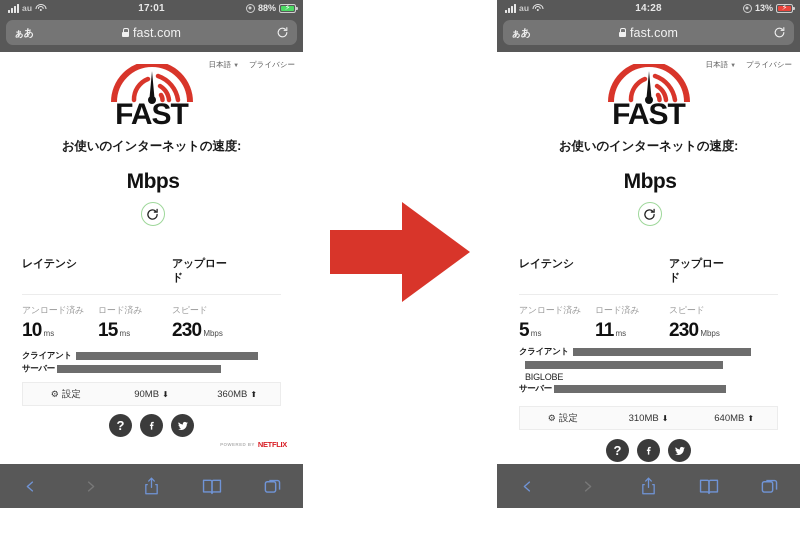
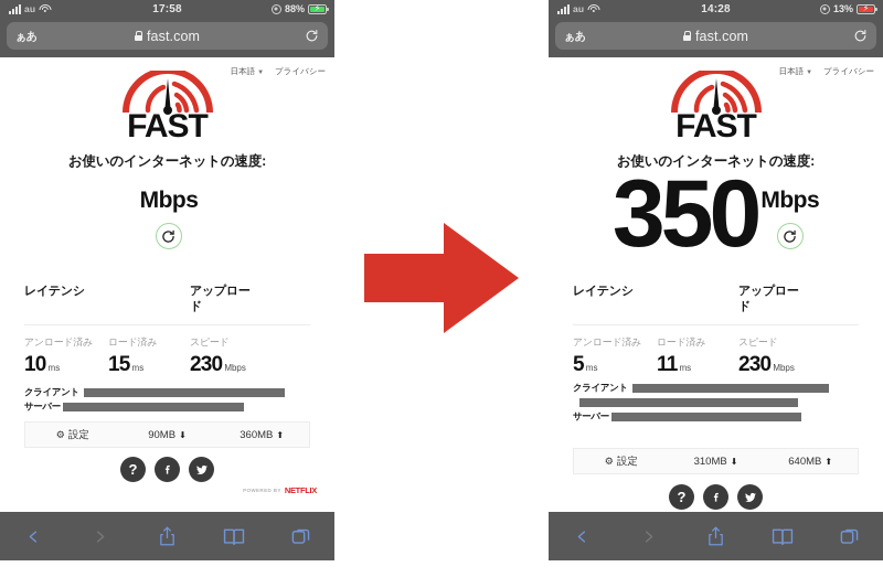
  au
- 17:01
+ 17:58
  88%
  ⚡
  ぁあ
  fast.com
  日本語
  プライバシー
  FAST
  お使いのインターネットの速度:
  Mbps
  レイテンシ
  アップロード
  アンロード済み
  ロード済み
  スピード
  10 ms
  15 ms
  230 Mbps
  クライアント
  サーバー
  ⚙
  設定
  90MB
  ⬇
  360MB
  ⬆
  ?
  NETFLIX
  au
  14:28
  13%
  ⚡
  ぁあ
  fast.com
  日本語
  プライバシー
  FAST
  お使いのインターネットの速度:
+ 350
  Mbps
  レイテンシ
  アップロード
  アンロード済み
  ロード済み
  スピード
  5 ms
  11 ms
  230 Mbps
  クライアント
- BIGLOBE
  サーバー
  ⚙
  設定
  310MB
  ⬇
  640MB
  ⬆
  ?
